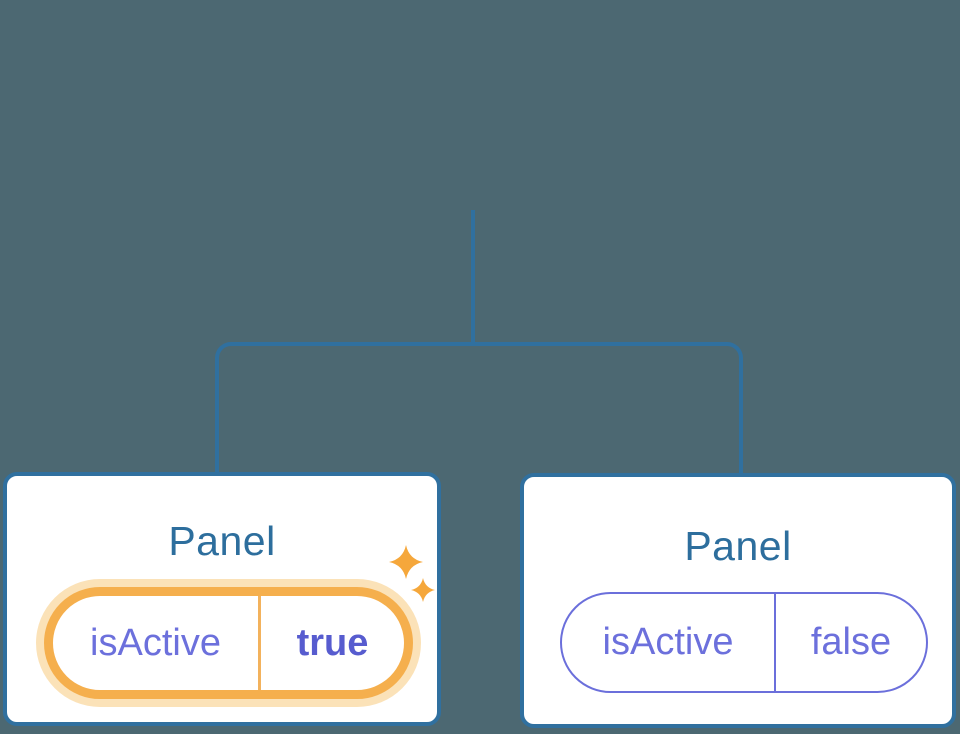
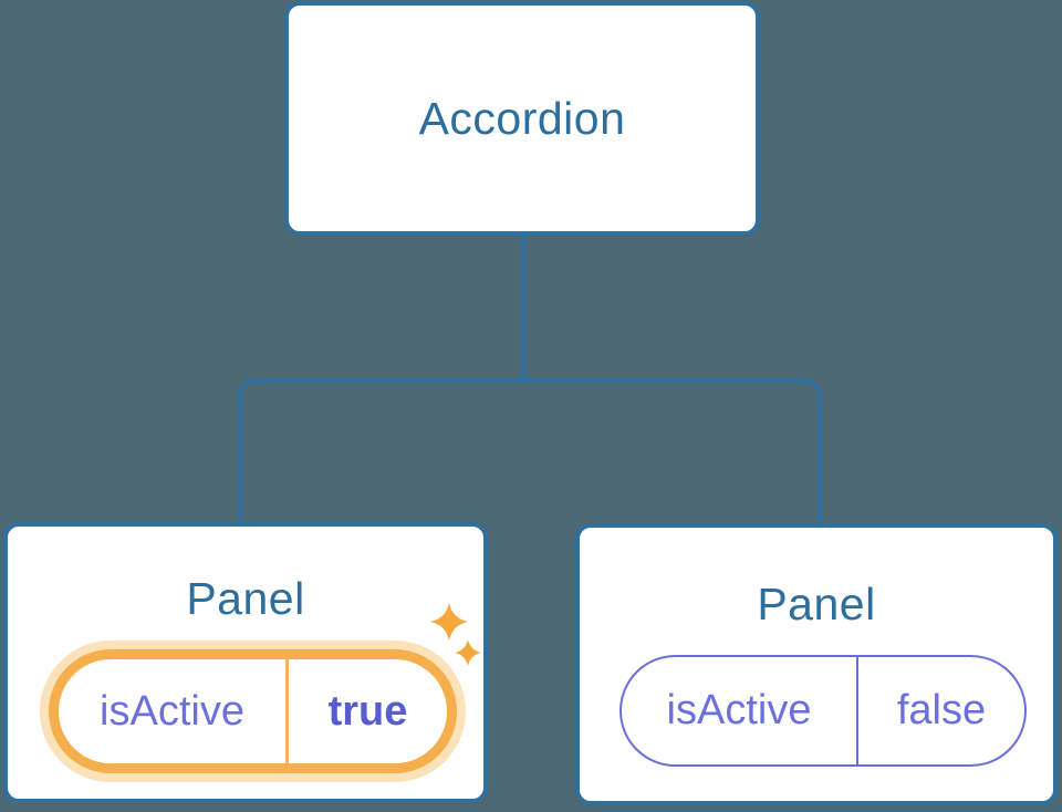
+ Accordion
  Panel
  isActive
  true
  Panel
  isActive
  false
